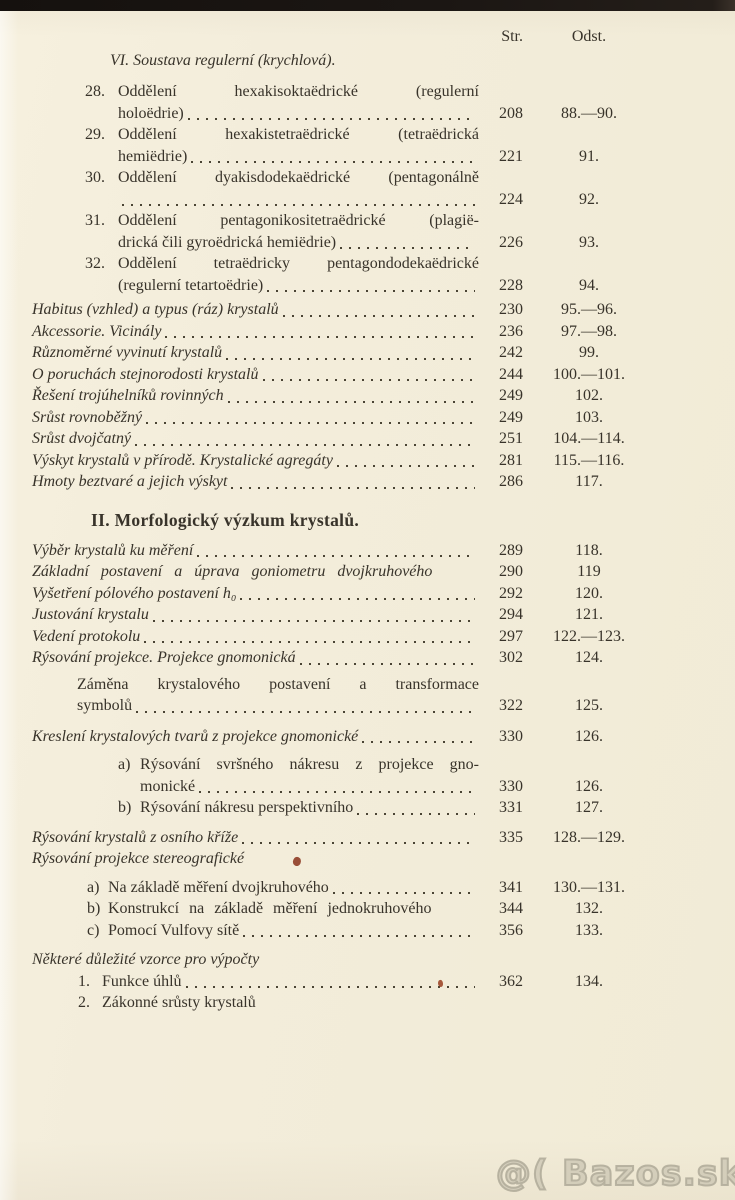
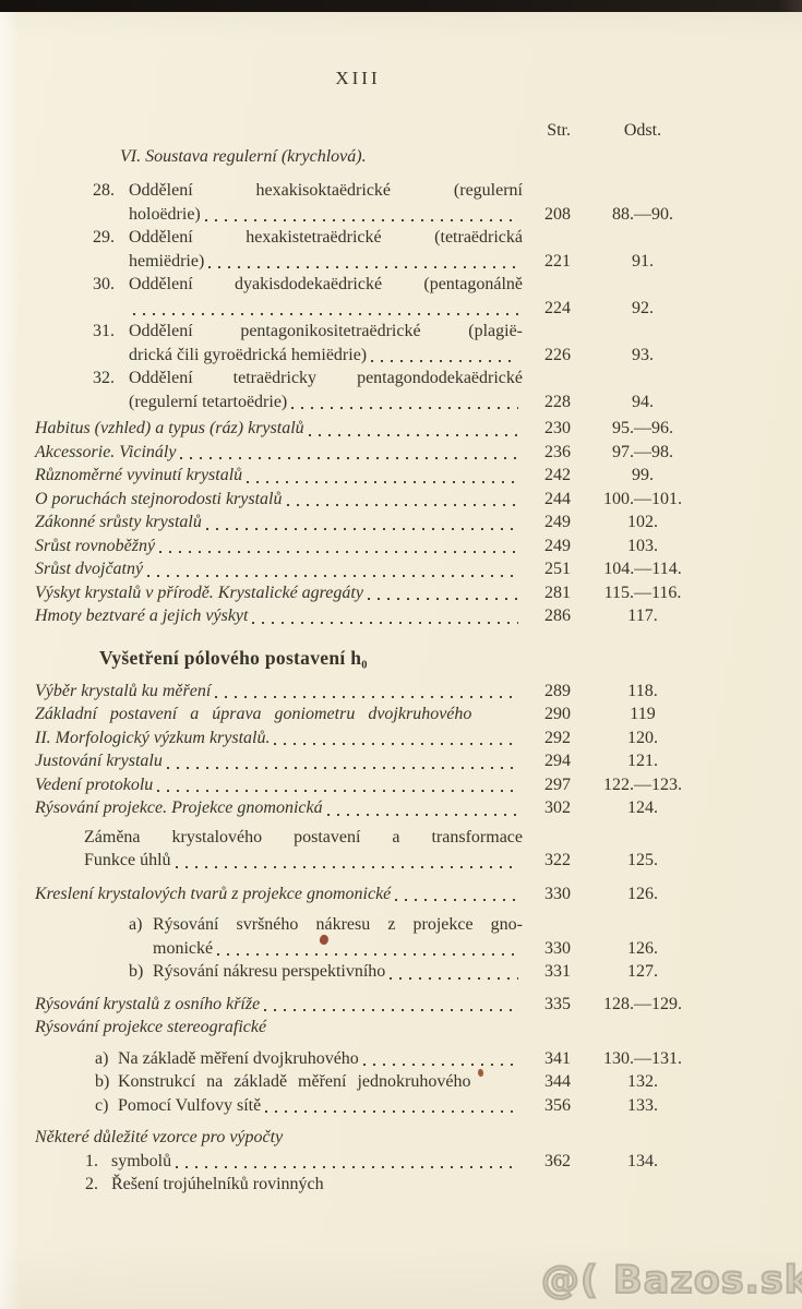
+ XIII
  VI. Soustava regulerní (krychlová).
  28.
  Oddělení hexakisoktaëdrické (regulerní
  holoëdrie)
  208
  88.—90.
  29.
  Oddělení hexakistetraëdrické (tetraëdrická
  hemiëdrie)
  221
  91.
  30.
  Oddělení dyakisdodekaëdrické (pentagonálně
  224
  92.
  31.
  Oddělení pentagonikositetraëdrické (plagië-
  drická čili gyroëdrická hemiëdrie)
  226
  93.
  32.
  Oddělení tetraëdricky pentagondodekaëdrické
  (regulerní tetartoëdrie)
  228
  94.
  Habitus (vzhled) a typus (ráz) krystalů
  230
  95.—96.
  Akcessorie. Vicinály
  236
  97.—98.
  Různoměrné vyvinutí krystalů
  242
  99.
  O poruchách stejnorodosti krystalů
  244
  100.—101.
- Řešení trojúhelníků rovinných
+ Zákonné srůsty krystalů
  249
  102.
  Srůst rovnoběžný
  249
  103.
  Srůst dvojčatný
  251
  104.—114.
  Výskyt krystalů v přírodě. Krystalické agregáty
  281
  115.—116.
  Hmoty beztvaré a jejich výskyt
  286
  117.
- II. Morfologický výzkum krystalů.
+ Vyšetření pólového postavení h₀
  Výběr krystalů ku měření
  289
  118.
  Základní postavení a úprava goniometru dvojkruhového
  290
  119
- Vyšetření pólového postavení h₀
+ II. Morfologický výzkum krystalů.
  292
  120.
  Justování krystalu
  294
  121.
  Vedení protokolu
  297
  122.—123.
  Rýsování projekce. Projekce gnomonická
  302
  124.
  Záměna krystalového postavení a transformace
- symbolů
+ Funkce úhlů
  322
  125.
  Kreslení krystalových tvarů z projekce gnomonické
  330
  126.
  a)
  Rýsování svršného nákresu z projekce gno-
  monické
  330
  126.
  b)
  Rýsování nákresu perspektivního
  331
  127.
  Rýsování krystalů z osního kříže
  335
  128.—129.
  Rýsování projekce stereografické
  a)
  Na základě měření dvojkruhového
  341
  130.—131.
  b)
  Konstrukcí na základě měření jednokruhového
  344
  132.
  c)
  Pomocí Vulfovy sítě
  356
  133.
  Některé důležité vzorce pro výpočty
  1.
- Funkce úhlů
+ symbolů
  362
  134.
  2.
- Zákonné srůsty krystalů
+ Řešení trojúhelníků rovinných
  @( Bazos.sk
